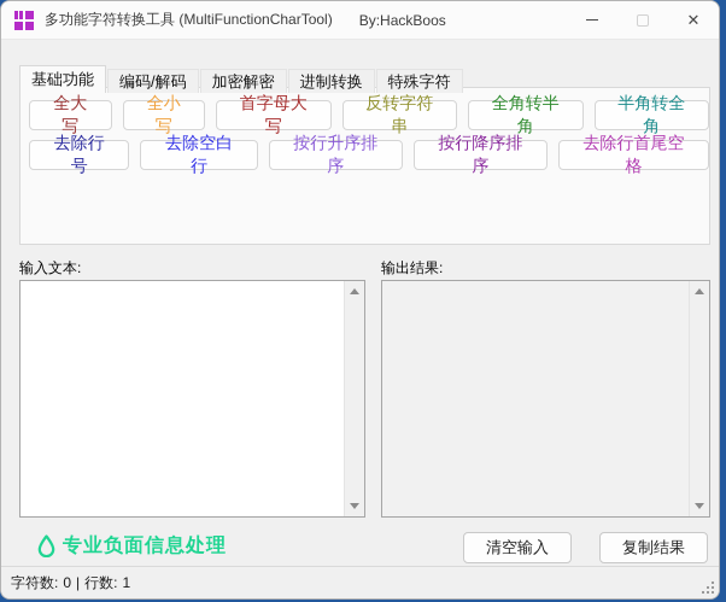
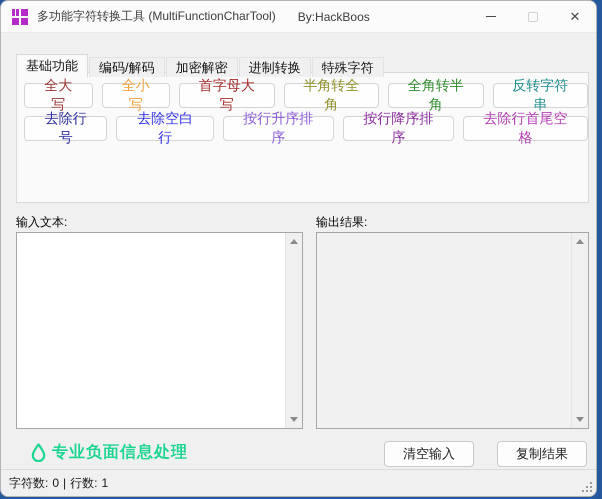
  多功能字符转换工具 (MultiFunctionCharTool)
  By:HackBoos
  ✕
  基础功能
  编码/解码
  加密解密
  进制转换
  特殊字符
  全大写
  全小写
  首字母大写
- 反转字符串
+ 半角转全角
  全角转半角
- 半角转全角
+ 反转字符串
  去除行号
  去除空白行
  按行升序排序
  按行降序排序
  去除行首尾空格
  输入文本:
  输出结果:
  专业负面信息处理
  清空输入
  复制结果
  字符数:
  0
  |
  行数:
  1
